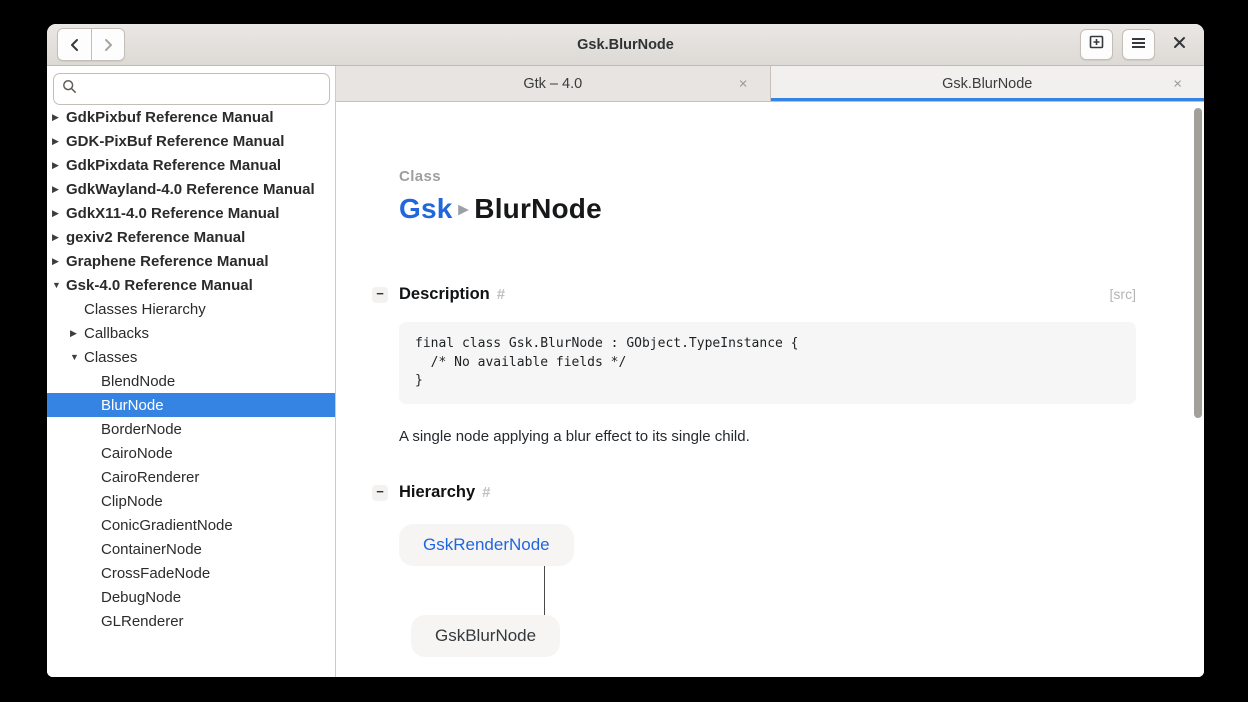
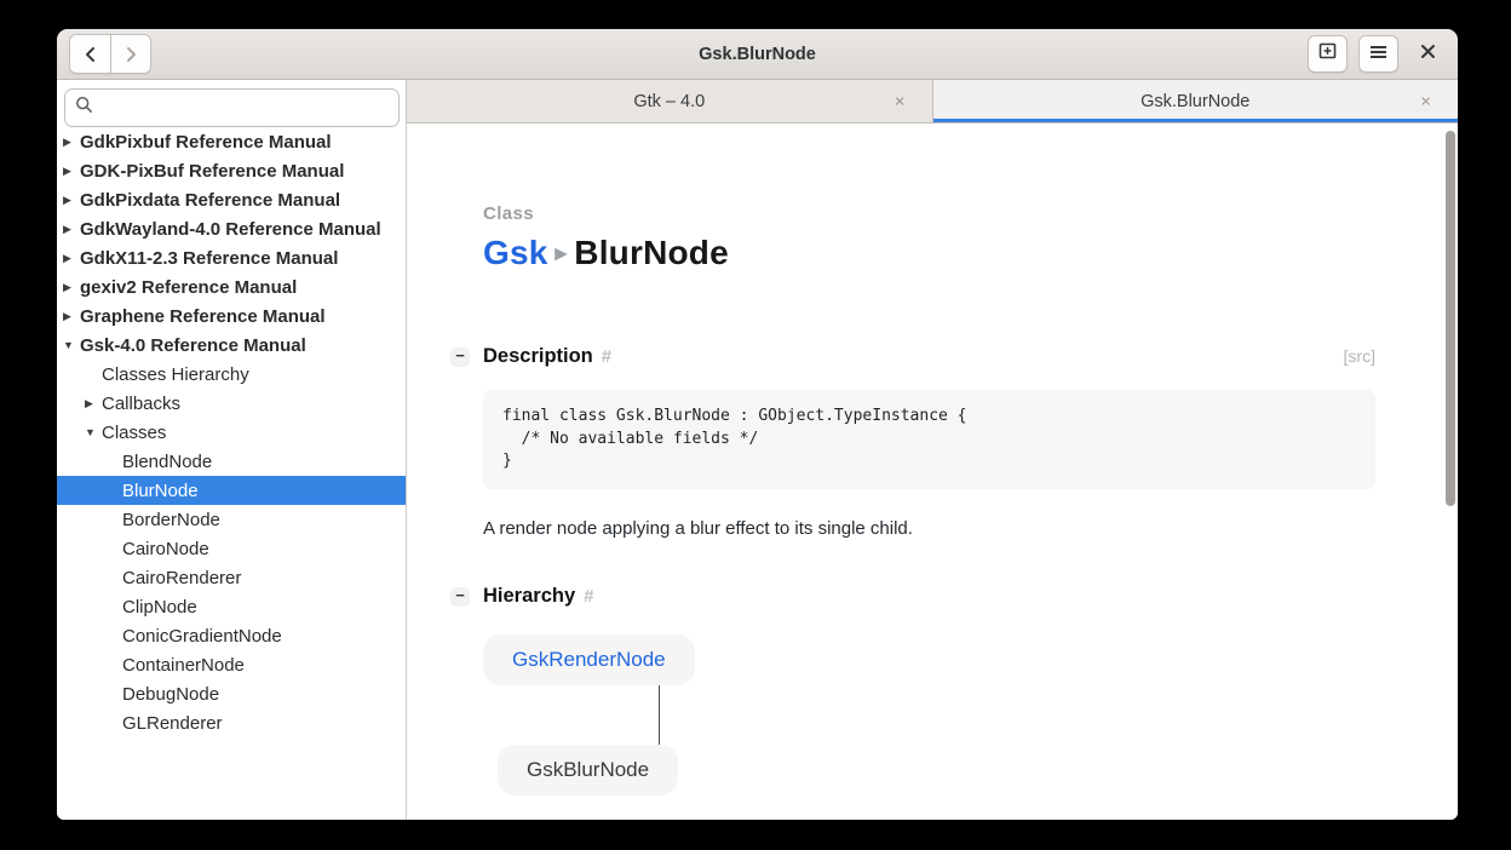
  Gsk.BlurNode
  ▶
  GdkPixbuf Reference Manual
  ▶
  GDK-PixBuf Reference Manual
  ▶
  GdkPixdata Reference Manual
  ▶
  GdkWayland-4.0 Reference Manual
  ▶
- GdkX11-4.0 Reference Manual
+ GdkX11-2.3 Reference Manual
  ▶
  gexiv2 Reference Manual
  ▶
  Graphene Reference Manual
  ▼
  Gsk-4.0 Reference Manual
  Classes Hierarchy
  ▶
  Callbacks
  ▼
  Classes
  BlendNode
  BlurNode
  BorderNode
  CairoNode
  CairoRenderer
  ClipNode
  ConicGradientNode
  ContainerNode
- CrossFadeNode
  DebugNode
  GLRenderer
  Gtk – 4.0
  ×
  Gsk.BlurNode
  ×
  Class
  Gsk ▸ BlurNode
  −
  Description
  #
  [src]
  final class Gsk.BlurNode : GObject.TypeInstance {
  /* No available fields */
  }
- A single node applying a blur effect to its single child.
+ A render node applying a blur effect to its single child.
  −
  Hierarchy
  #
  GskRenderNode GskBlurNode
